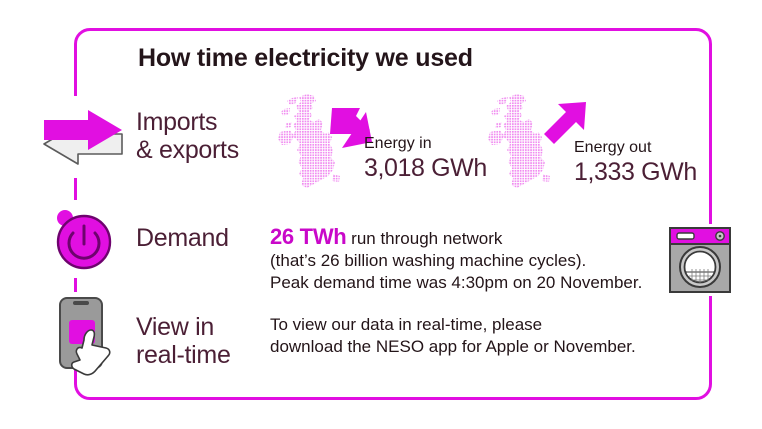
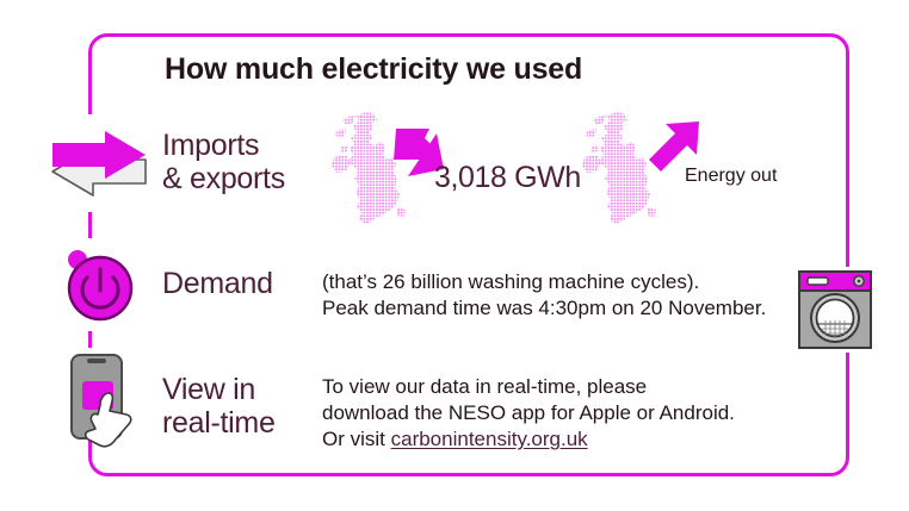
- How time electricity we used
+ How much electricity we used
  Imports
  & exports
- Energy in
  3,018 GWh
  Energy out
- 1,333 GWh
  Demand
- 26 TWh run through network
  (that’s 26 billion washing machine cycles).
  Peak demand time was 4:30pm on 20 November.
  View in
  real-time
  To view our data in real-time, please
- download the NESO app for Apple or November.
+ download the NESO app for Apple or Android.
+ Or visit carbonintensity.org.uk
